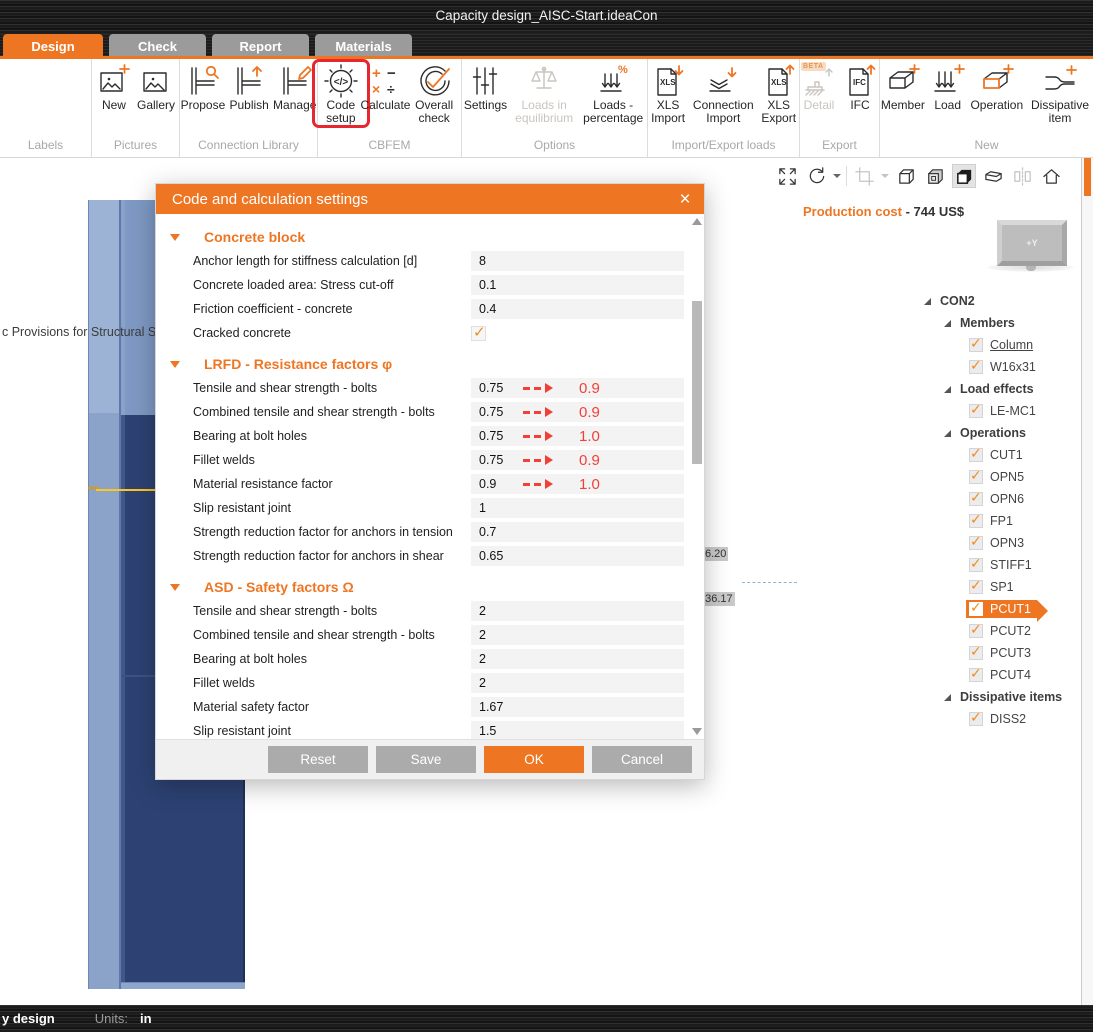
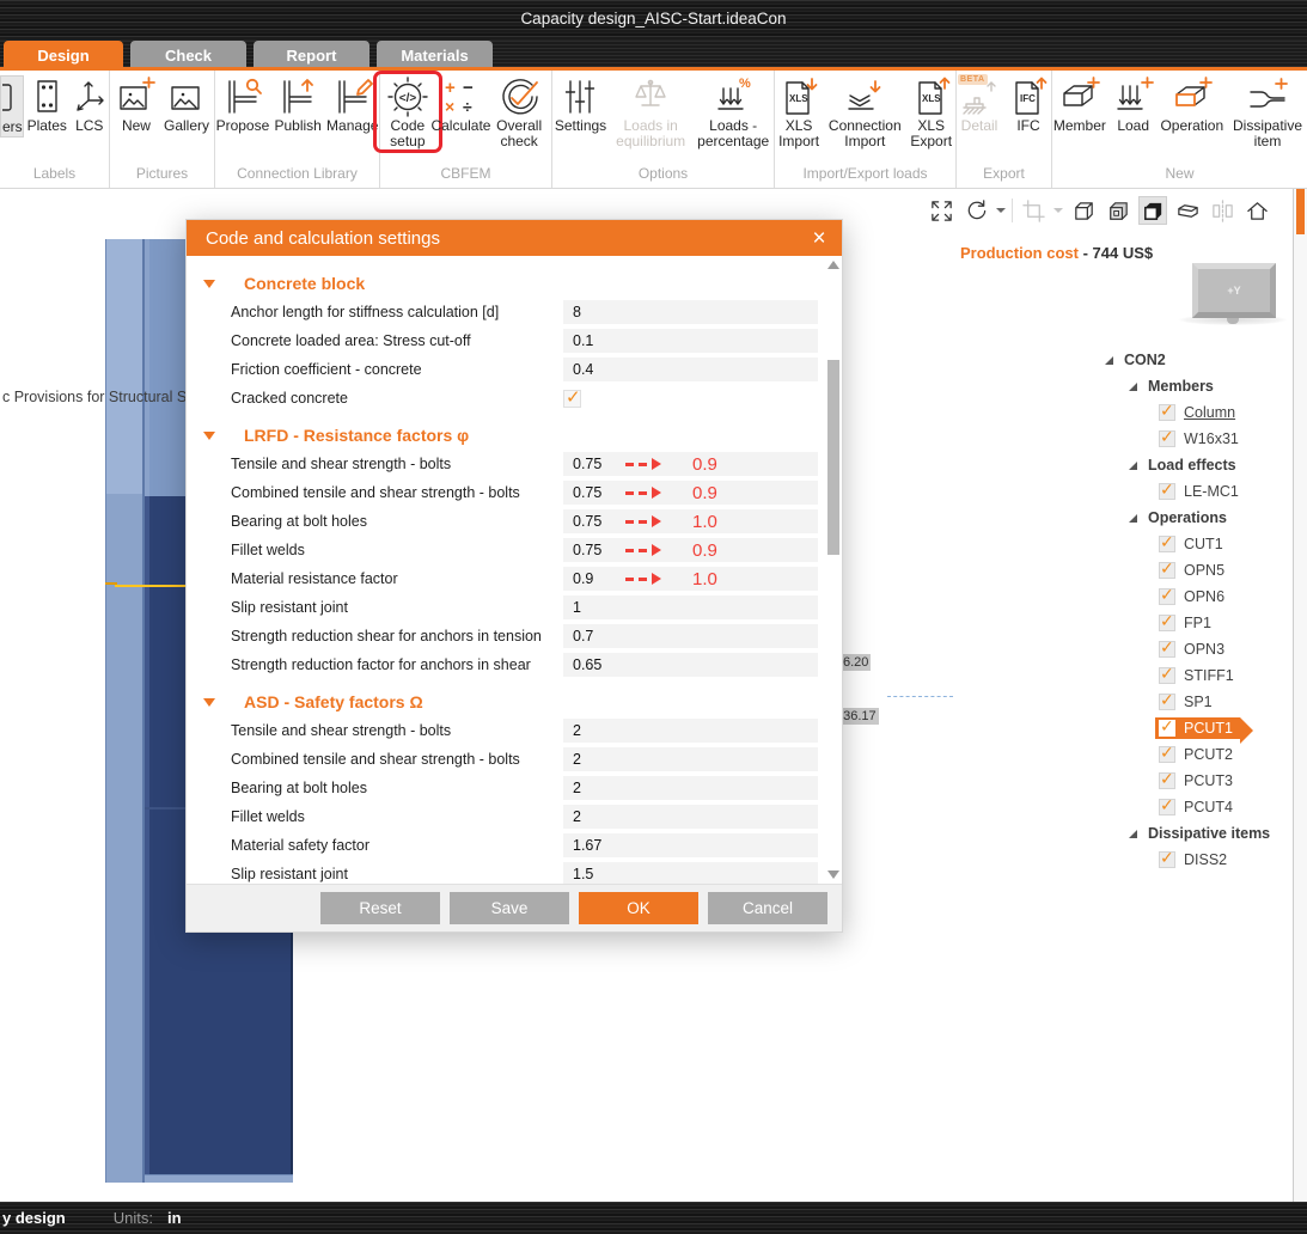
  Capacity design_AISC-Start.ideaCon
  Design
  Check
  Report
  Materials
+ ers
+ Plates
+ LCS
  Labels
  New
  Gallery
  Pictures
  Propose
  Publish
  Manage
  Connection Library
  </>
  Code setup
  +
  −
  ×
  ÷
  Calculate
  Overall check
  CBFEM
  Settings
  Loads in equilibrium
  %
  Loads - percentage
  Options
  XLS
  XLS Import
  Connection Import
  XLS
  XLS Export
  Import/Export loads
  Detail
  IFC
  IFC
  Export
  Member
  Load
  Operation
  Dissipative item
  New
  c Provisions for Structural S
  6.20
  36.17
  Production cost - 744 US$
  +Y
  CON2
  Members
  Column
  W16x31
  Load effects
  LE-MC1
  Operations
  CUT1
  OPN5
  OPN6
  FP1
  OPN3
  STIFF1
  SP1
  PCUT1
  PCUT2
  PCUT3
  PCUT4
  Dissipative items
  DISS2
  Code and calculation settings
  ×
  Concrete block
  Anchor length for stiffness calculation [d]
  8
  Concrete loaded area: Stress cut-off
  0.1
  Friction coefficient - concrete
  0.4
  Cracked concrete
  LRFD - Resistance factors φ
  Tensile and shear strength - bolts
  0.75
  0.9
  Combined tensile and shear strength - bolts
  0.75
  0.9
  Bearing at bolt holes
  0.75
  1.0
  Fillet welds
  0.75
  0.9
  Material resistance factor
  0.9
  1.0
  Slip resistant joint
  1
- Strength reduction factor for anchors in tension
+ Strength reduction shear for anchors in tension
  0.7
  Strength reduction factor for anchors in shear
  0.65
  ASD - Safety factors Ω
  Tensile and shear strength - bolts
  2
  Combined tensile and shear strength - bolts
  2
  Bearing at bolt holes
  2
  Fillet welds
  2
  Material safety factor
  1.67
  Slip resistant joint
  1.5
  Reset
  Save
  OK
  Cancel
  y design
  Units:
  in
